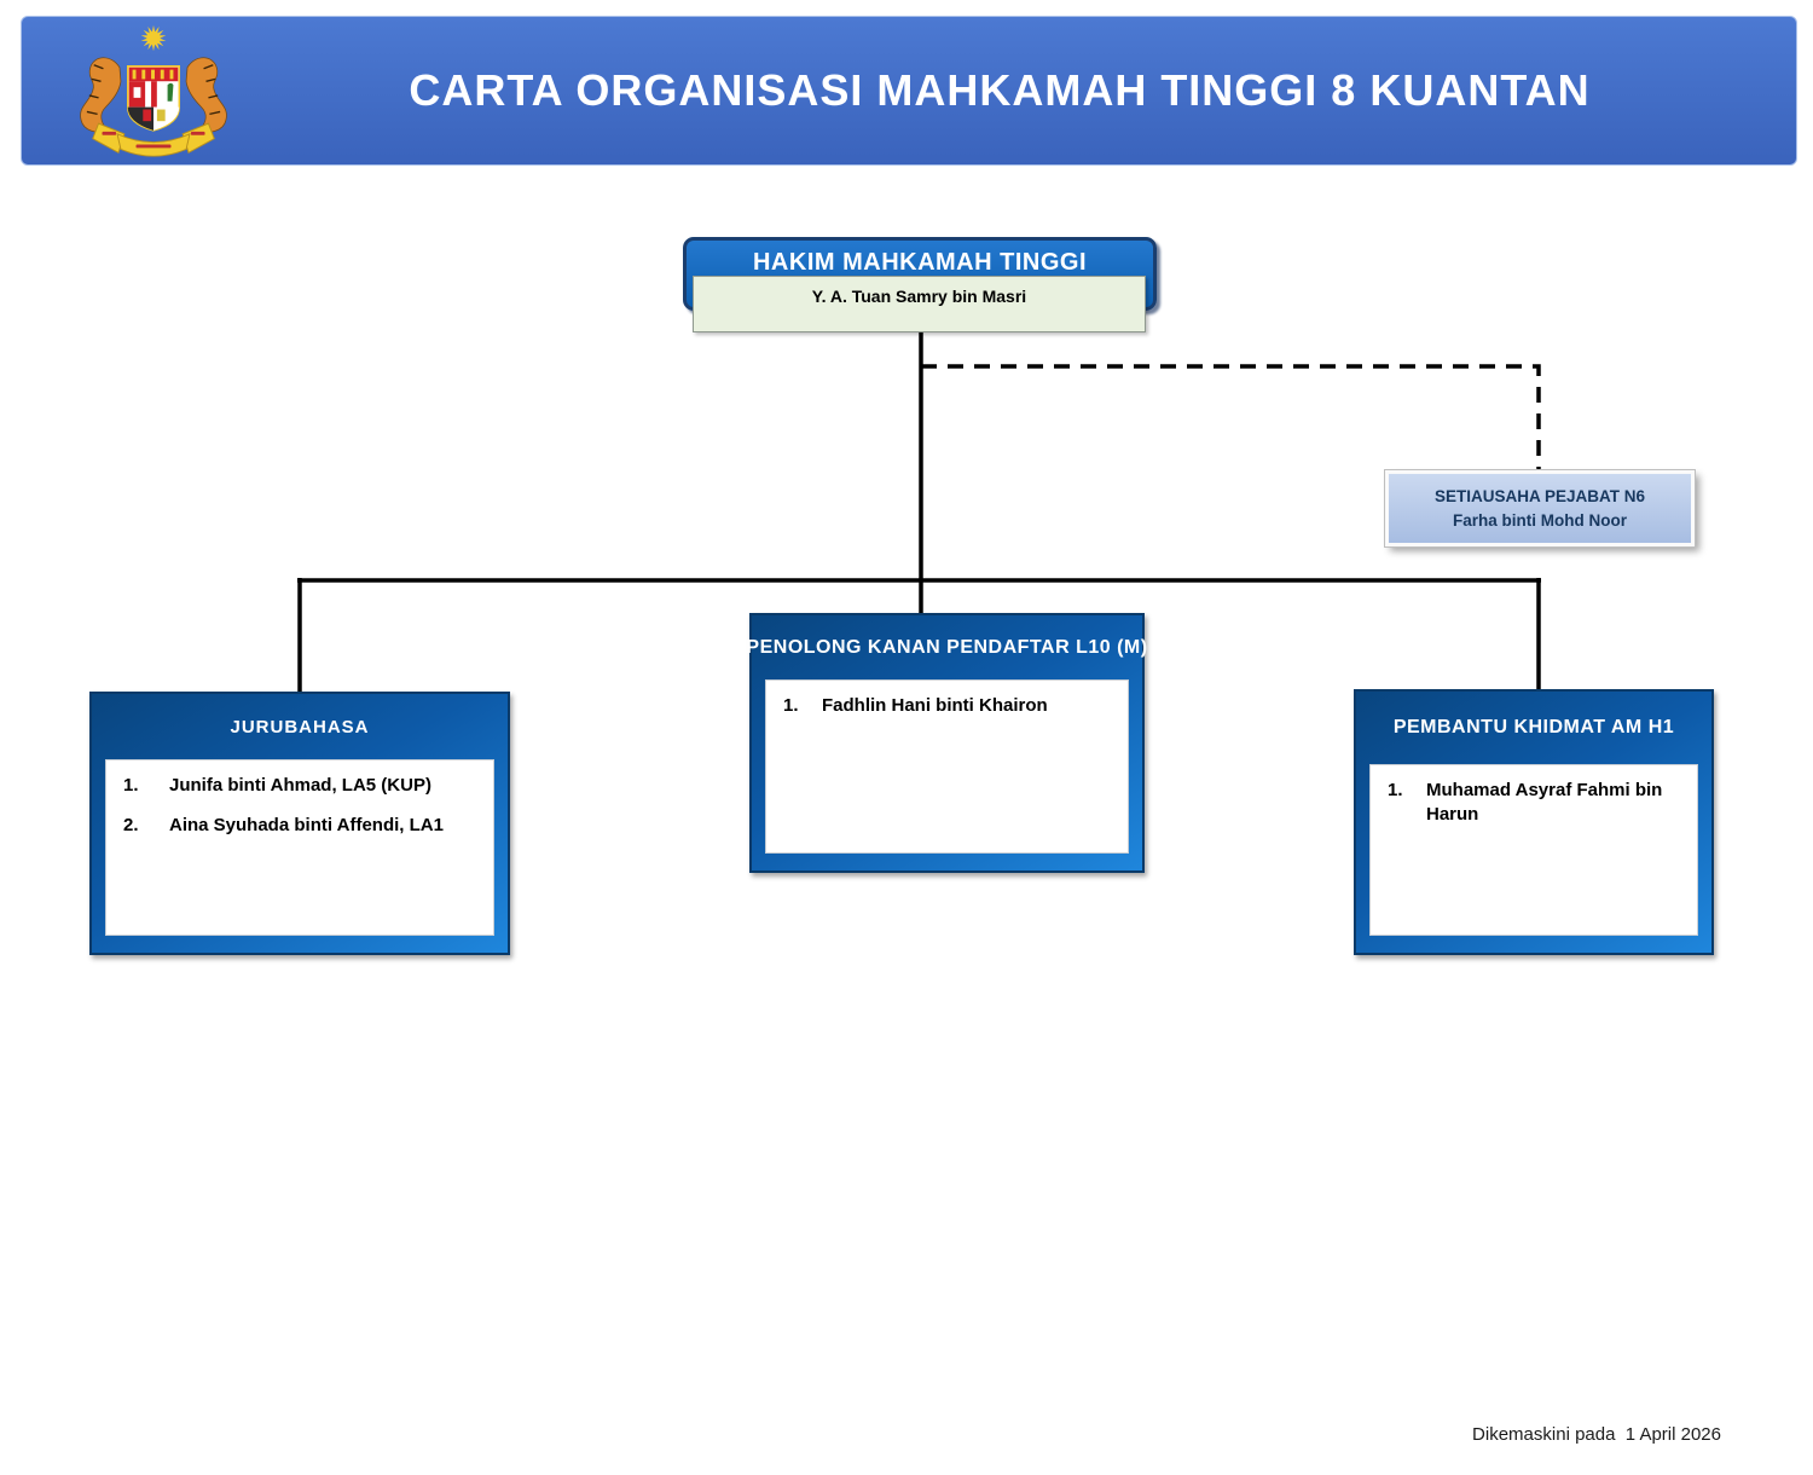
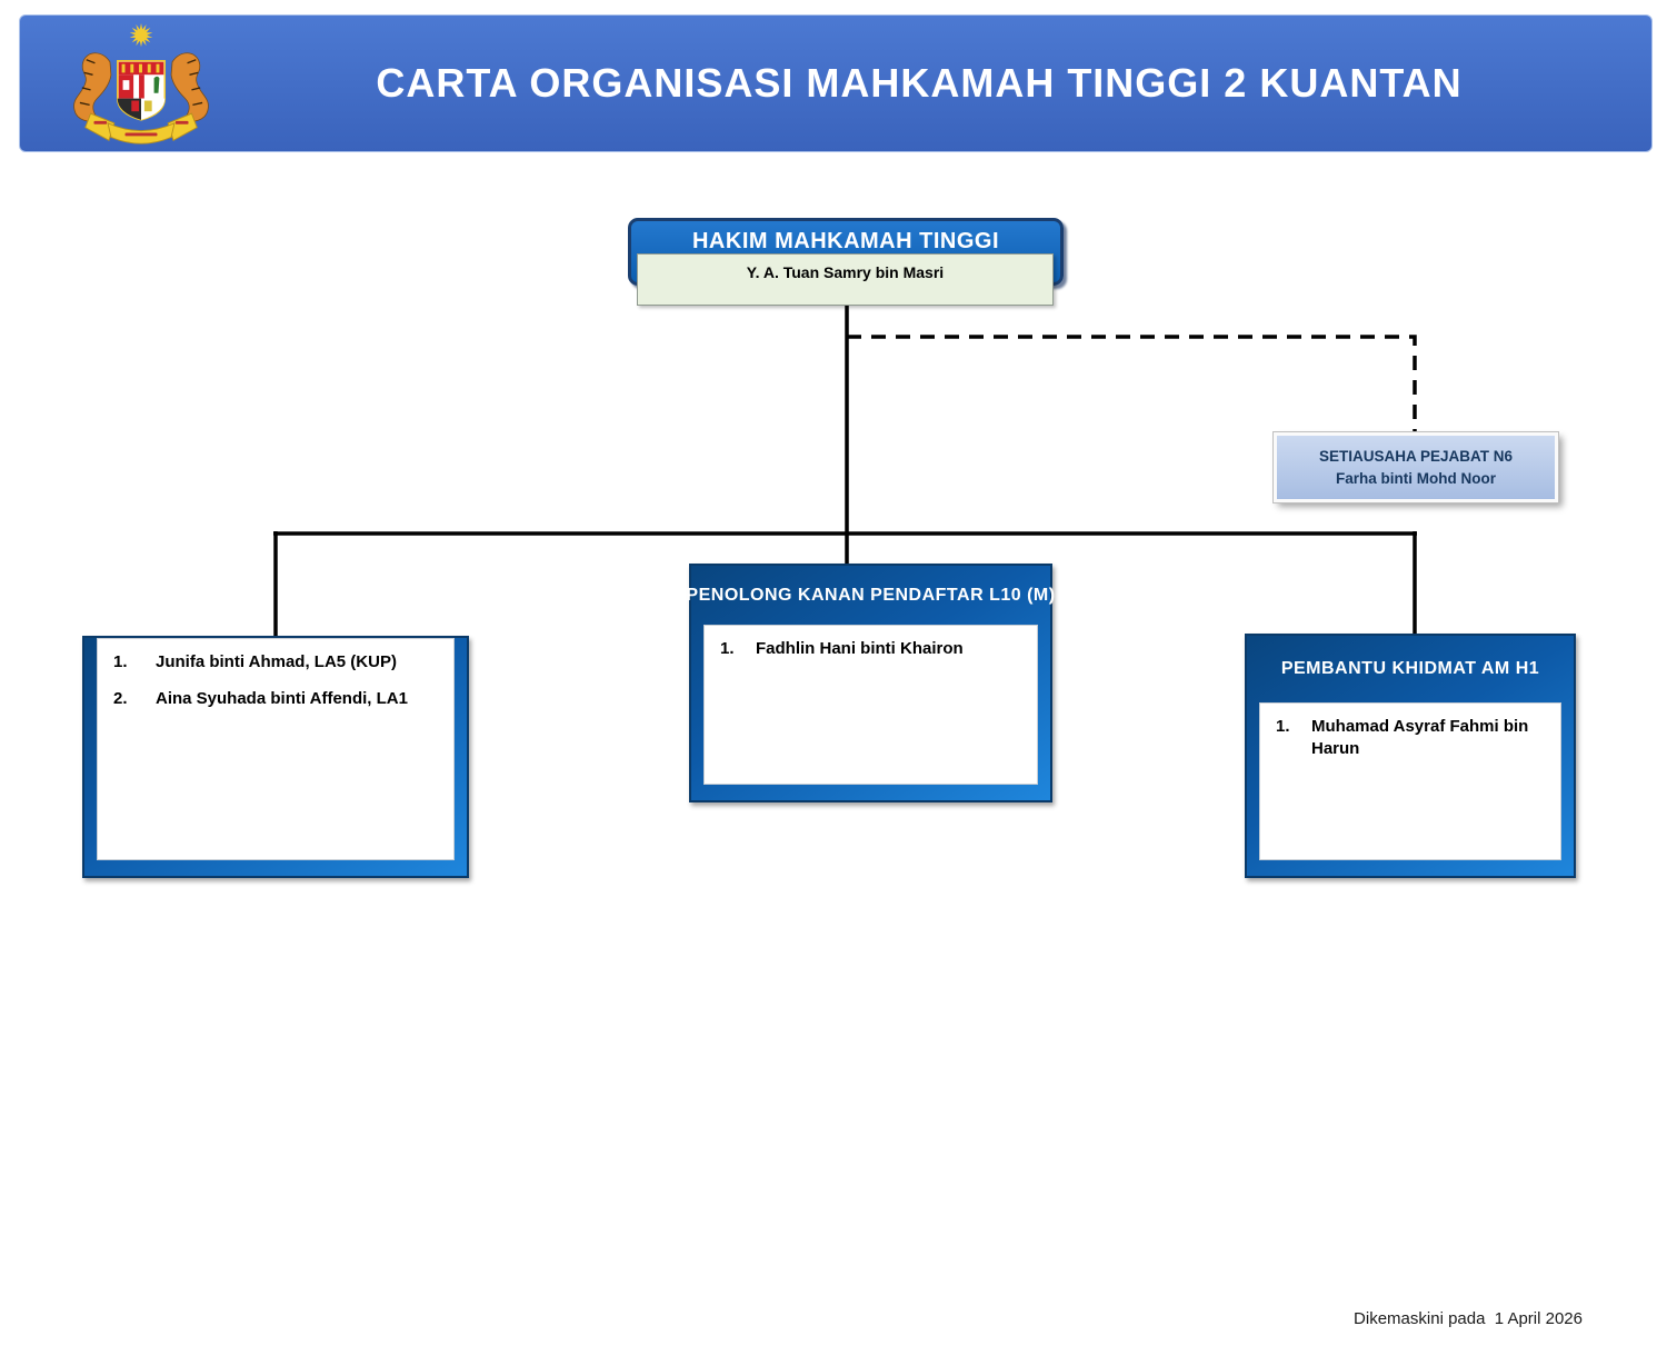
- CARTA ORGANISASI MAHKAMAH TINGGI 8 KUANTAN
+ CARTA ORGANISASI MAHKAMAH TINGGI 2 KUANTAN
  HAKIM MAHKAMAH TINGGI
  Y. A. Tuan Samry bin Masri
  SETIAUSAHA PEJABAT N6
  Farha binti Mohd Noor
- JURUBAHASA
  1.
  Junifa binti Ahmad, LA5 (KUP)
  2.
  Aina Syuhada binti Affendi, LA1
  PENOLONG KANAN PENDAFTAR L10 (M)
  1.
  Fadhlin Hani binti Khairon
  PEMBANTU KHIDMAT AM H1
  1.
  Muhamad Asyraf Fahmi bin Harun
  Dikemaskini pada 1 April 2026
